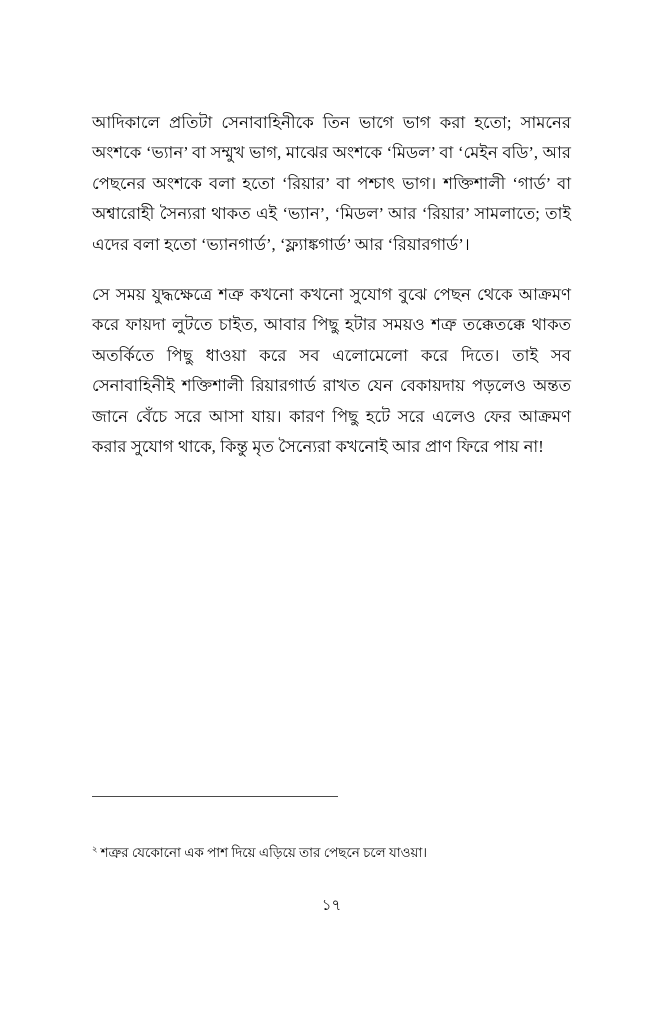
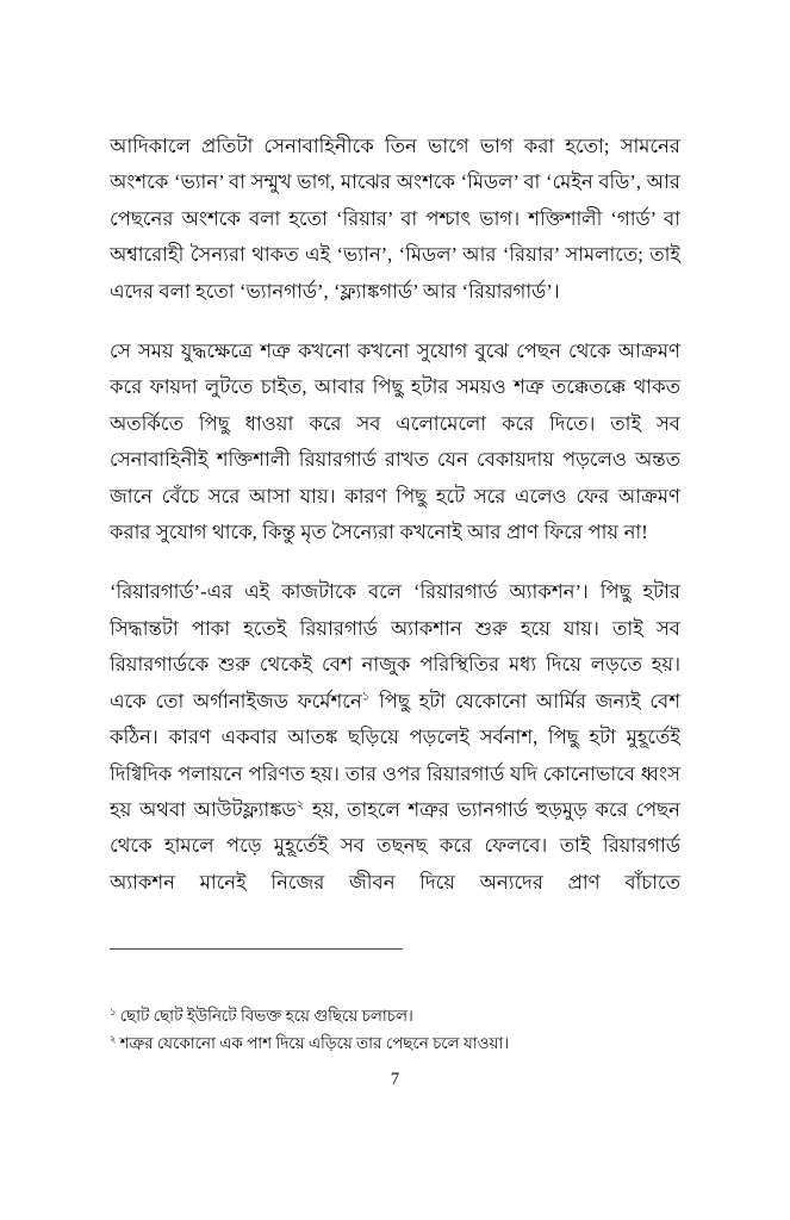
  আদিকালে প্রতিটা সেনাবাহিনীকে তিন ভাগে ভাগ করা হতো; সামনের অংশকে ‘ভ্যান’ বা সম্মুখ ভাগ, মাঝের অংশকে ‘মিডল’ বা ‘মেইন বডি’, আর পেছনের অংশকে বলা হতো ‘রিয়ার’ বা পশ্চাৎ ভাগ। শক্তিশালী ‘গার্ড’ বা অশ্বারোহী সৈন্যরা থাকত এই ‘ভ্যান’, ‘মিডল’ আর ‘রিয়ার’ সামলাতে; তাই এদের বলা হতো ‘ভ্যানগার্ড’, ‘ফ্ল্যাঙ্কগার্ড’ আর ‘রিয়ারগার্ড’।
  সে সময় যুদ্ধক্ষেত্রে শত্রু কখনো কখনো সুযোগ বুঝে পেছন থেকে আক্রমণ করে ফায়দা লুটতে চাইত, আবার পিছু হটার সময়ও শত্রু তক্কেতক্কে থাকত অতর্কিতে পিছু ধাওয়া করে সব এলোমেলো করে দিতে। তাই সব সেনাবাহিনীই শক্তিশালী রিয়ারগার্ড রাখত যেন বেকায়দায় পড়লেও অন্তত জানে বেঁচে সরে আসা যায়। কারণ পিছু হটে সরে এলেও ফের আক্রমণ করার সুযোগ থাকে, কিন্তু মৃত সৈন্যেরা কখনোই আর প্রাণ ফিরে পায় না!
+ ‘রিয়ারগার্ড’-এর এই কাজটাকে বলে ‘রিয়ারগার্ড অ্যাকশন’। পিছু হটার সিদ্ধান্তটা পাকা হতেই রিয়ারগার্ড অ্যাকশান শুরু হয়ে যায়। তাই সব রিয়ারগার্ডকে শুরু থেকেই বেশ নাজুক পরিস্থিতির মধ্য দিয়ে লড়তে হয়। একে তো অর্গানাইজড ফর্মেশনে১ পিছু হটা যেকোনো আর্মির জন্যই বেশ কঠিন। কারণ একবার আতঙ্ক ছড়িয়ে পড়লেই সর্বনাশ, পিছু হটা মুহূর্তেই দিগ্বিদিক পলায়নে পরিণত হয়। তার ওপর রিয়ারগার্ড যদি কোনোভাবে ধ্বংস হয় অথবা আউটফ্ল্যাঙ্কড২ হয়, তাহলে শত্রুর ভ্যানগার্ড হুড়মুড় করে পেছন থেকে হামলে পড়ে মুহূর্তেই সব তছনছ করে ফেলবে। তাই রিয়ারগার্ড অ্যাকশন মানেই নিজের জীবন দিয়ে অন্যদের প্রাণ বাঁচাতে
+ ১ ছোট ছোট ইউনিটে বিভক্ত হয়ে গুছিয়ে চলাচল।
  ২ শত্রুর যেকোনো এক পাশ দিয়ে এড়িয়ে তার পেছনে চলে যাওয়া।
- ১৭
+ 7
